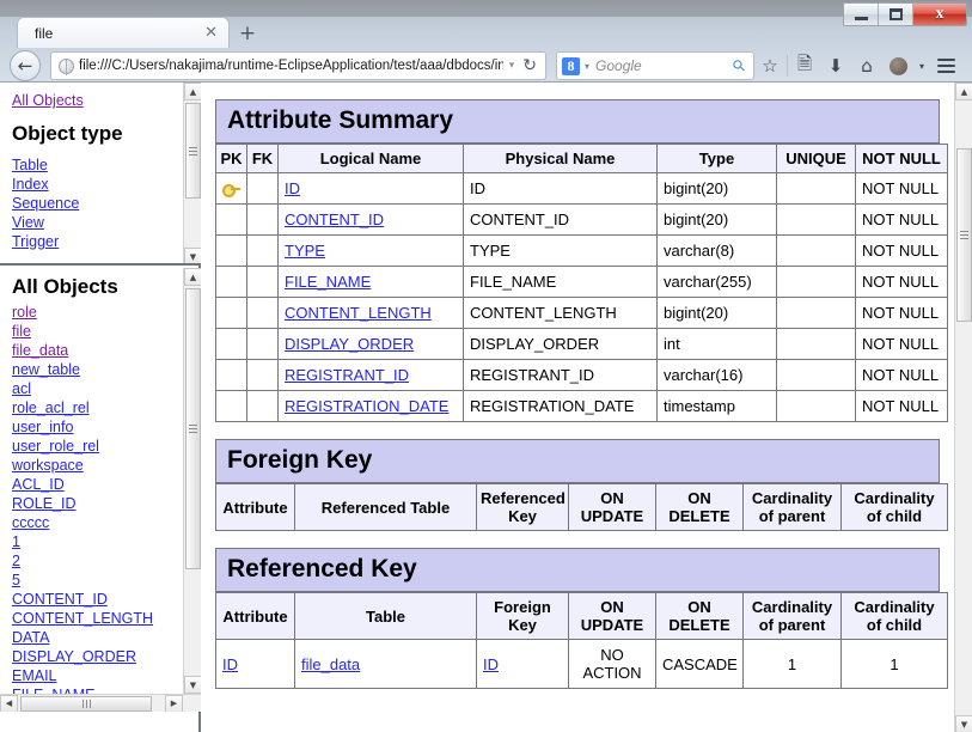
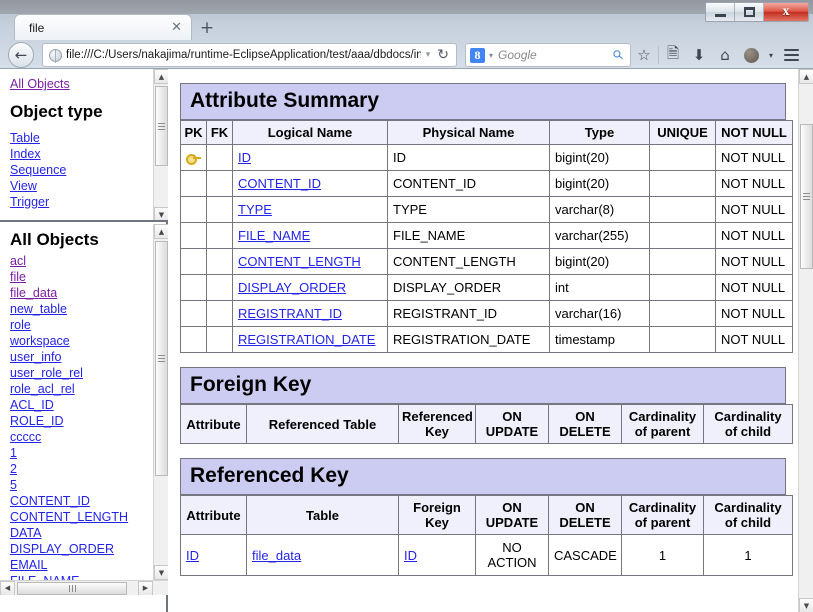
  x
  file
  ✕
  +
  ←
  file:///C:/Users/nakajima/runtime-EclipseApplication/test/aaa/dbdocs/in
  ▾
  ↻
  8
  ▾
  Google
  ☆
  🗎
  ⬇
  ⌂
  ▾
  All Objects
  Object type
  Table
  Index
  Sequence
  View
  Trigger
  ▲
  ▼
  All Objects
- role
+ acl
  file
  file_data
  new_table
- acl
+ role
- role_acl_rel
+ workspace
  user_info
  user_role_rel
- workspace
+ role_acl_rel
  ACL_ID
  ROLE_ID
  ccccc
  1
  2
  5
  CONTENT_ID
  CONTENT_LENGTH
  DATA
  DISPLAY_ORDER
  EMAIL
  ▲
  ▼
  ◀
  ▶
  Attribute Summary
  PK	FK	Logical Name	Physical Name	Type	UNIQUE	NOT NULL
  		ID	ID	bigint(20)		NOT NULL
  		CONTENT_ID	CONTENT_ID	bigint(20)		NOT NULL
  		TYPE	TYPE	varchar(8)		NOT NULL
  		FILE_NAME	FILE_NAME	varchar(255)		NOT NULL
  		CONTENT_LENGTH	CONTENT_LENGTH	bigint(20)		NOT NULL
  		DISPLAY_ORDER	DISPLAY_ORDER	int		NOT NULL
  		REGISTRANT_ID	REGISTRANT_ID	varchar(16)		NOT NULL
  		REGISTRATION_DATE	REGISTRATION_DATE	timestamp		NOT NULL
  Foreign Key
  Attribute	Referenced Table	Referenced Key	ON UPDATE	ON DELETE	Cardinality of parent	Cardinality of child
  Referenced Key
  Attribute	Table	Foreign Key	ON UPDATE	ON DELETE	Cardinality of parent	Cardinality of child
  ID	file_data	ID	NO ACTION	CASCADE	1	1
  ▲
  ▼
